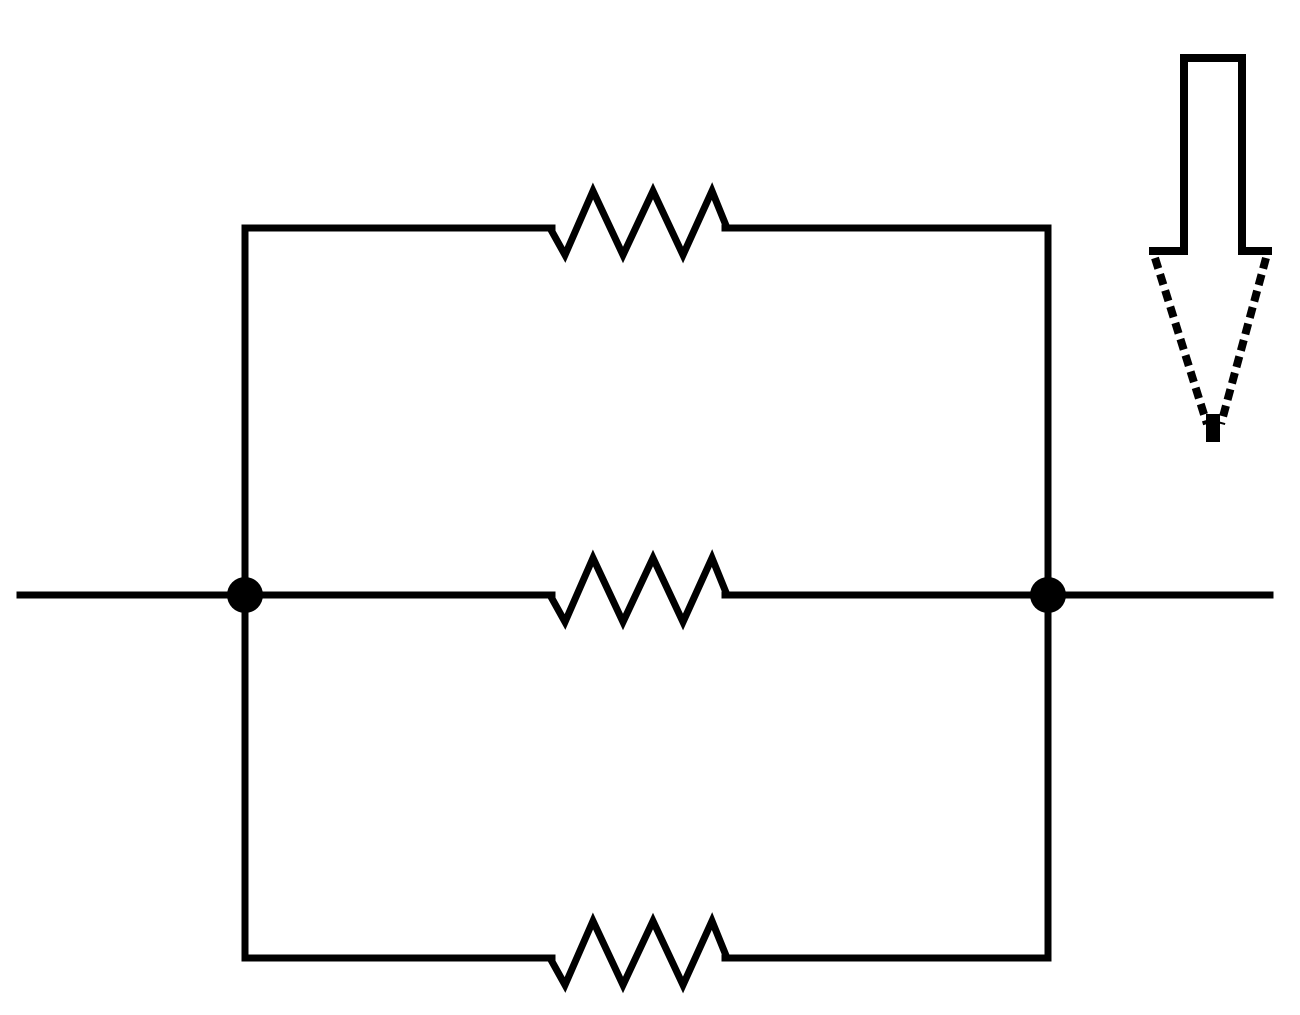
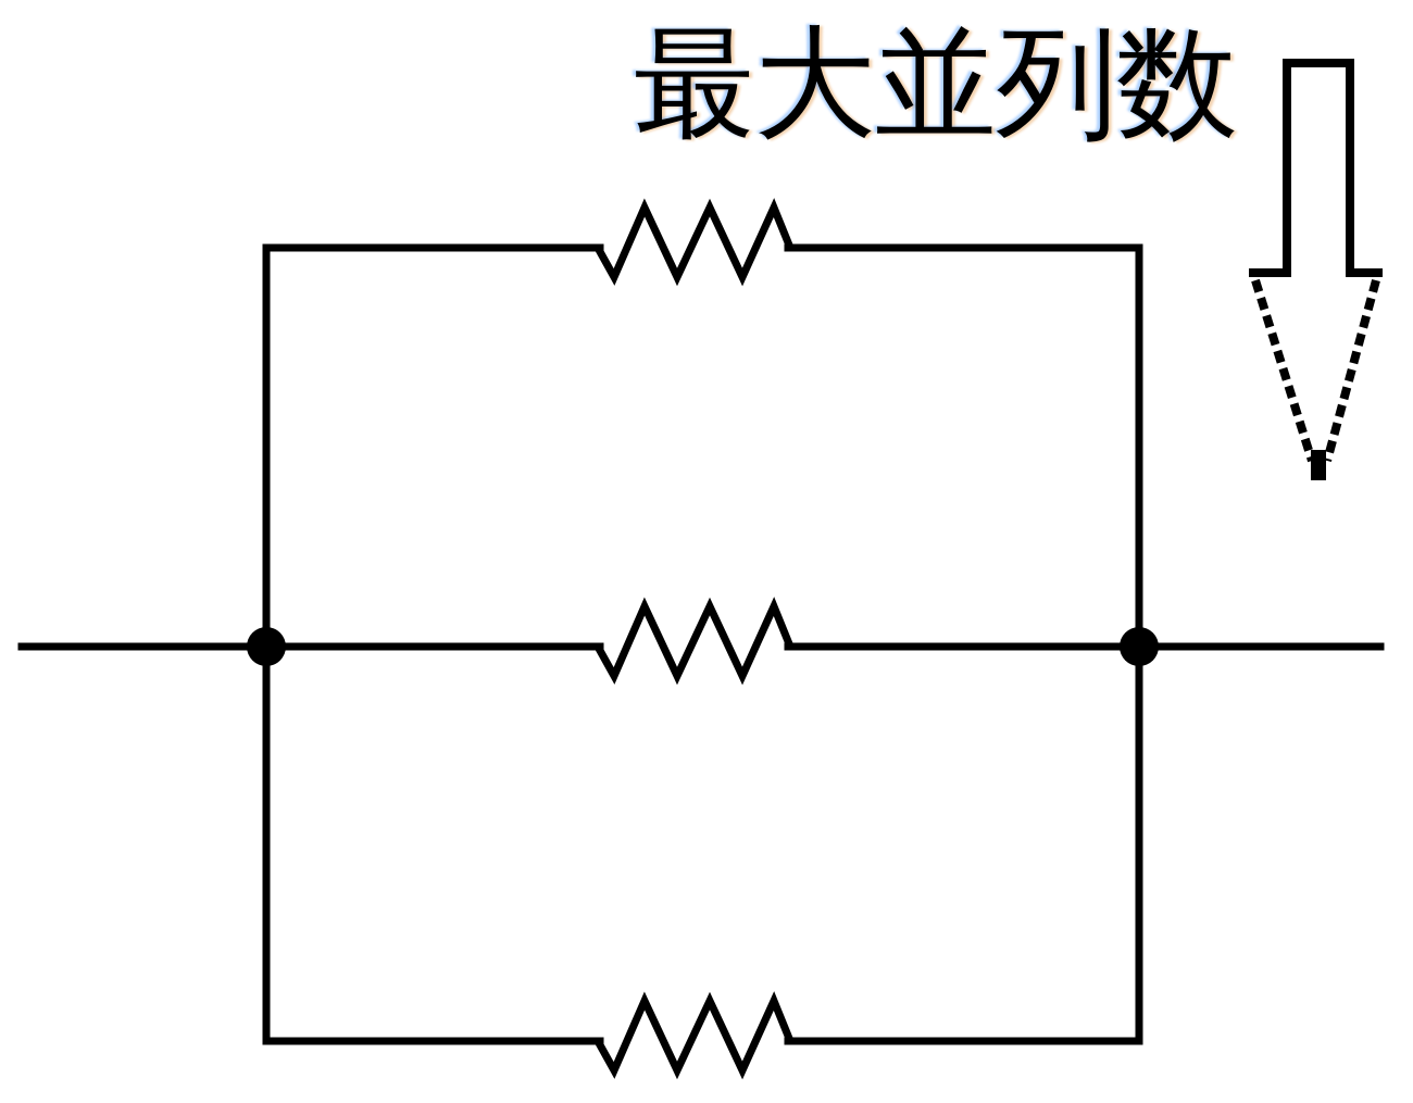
+ 最大並列数
